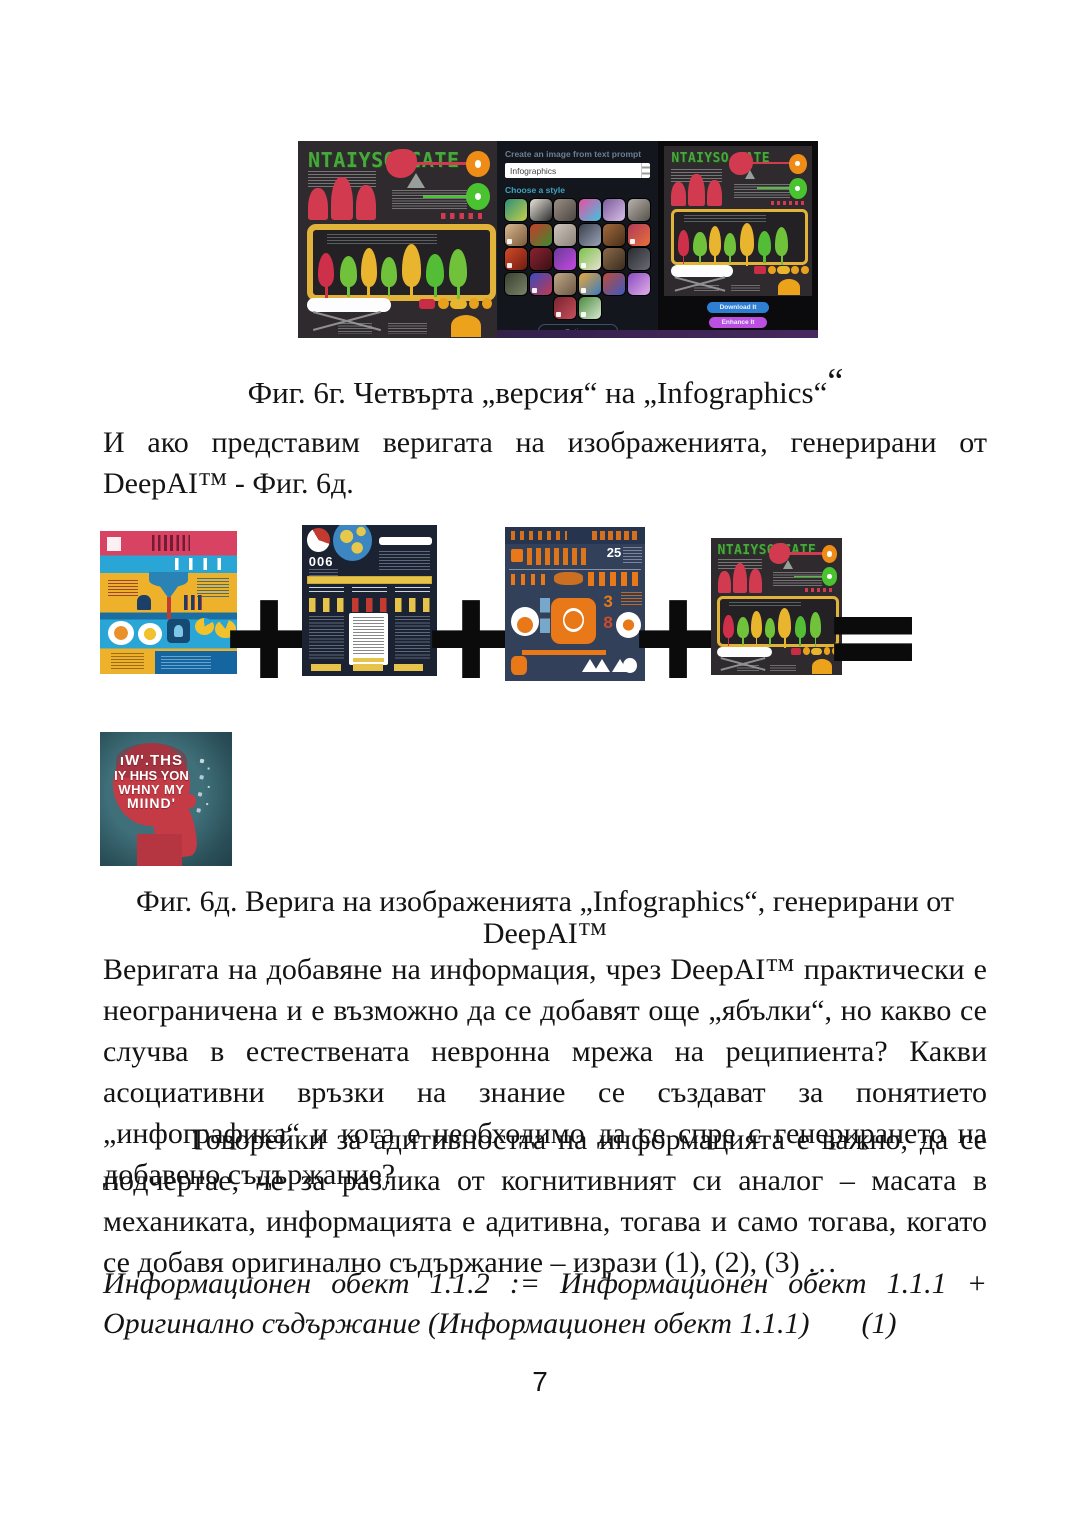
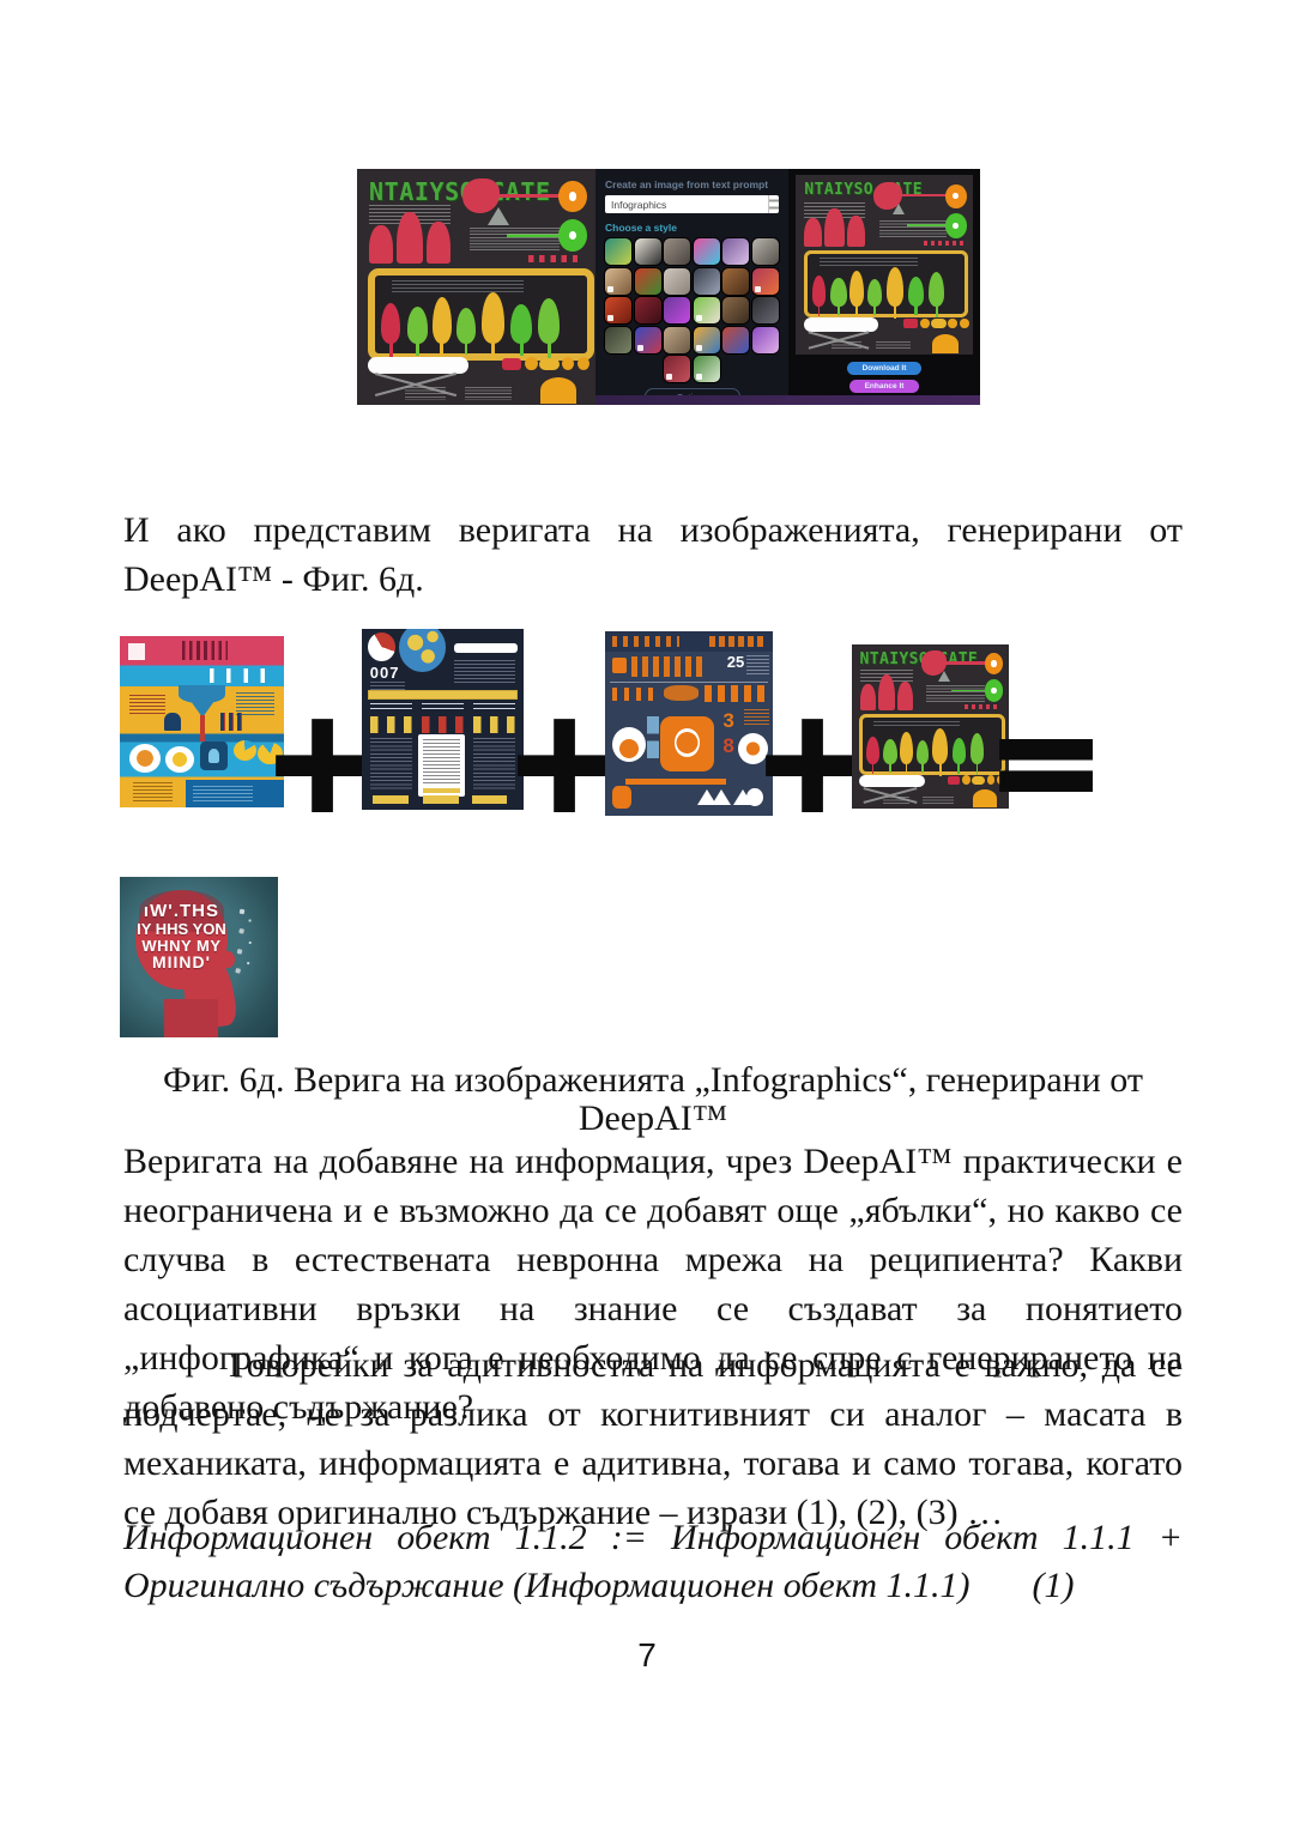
  NTAIYSATE
  Create an image from text prompt
  Infographics
  Choose a style
  NTAIYSOTE
- Фиг. 6г. Четвърта „версия“ на „Infographics““
  И ако представим веригата на изображенията, генерирани от DeepAI™ - Фиг. 6д.
  +
- 006
+ 007
  +
  25
  3
  8
  +
  NTAIYSATE
  =
  ıW'.THS
  IY HHS YON
  WHNY MY
  MIIND'
  Фиг. 6д. Верига на изображенията „Infographics“, генерирани от
  DeepAI™
  Веригата на добавяне на информация, чрез DeepAI™ практически е неограничена и е възможно да се добавят още „ябълки“, но какво се случва в естествената невронна мрежа на реципиента? Какви асоциативни връзки на знание се създават за понятието „инфографика“ и кога е необходимо да се спре с генерирането на добавено съдържание?
  Говорейки за адитивността на информацията е важно, да се подчертае, че за разлика от когнитивният си аналог – масата в механиката, информацията е адитивна, тогава и само тогава, когато се добавя оригинално съдържание – изрази (1), (2), (3) …
  Информационен обект 1.1.2 := Информационен обект 1.1.1 +
  Оригинално съдържание (Информационен обект 1.1.1) (1)
  7
